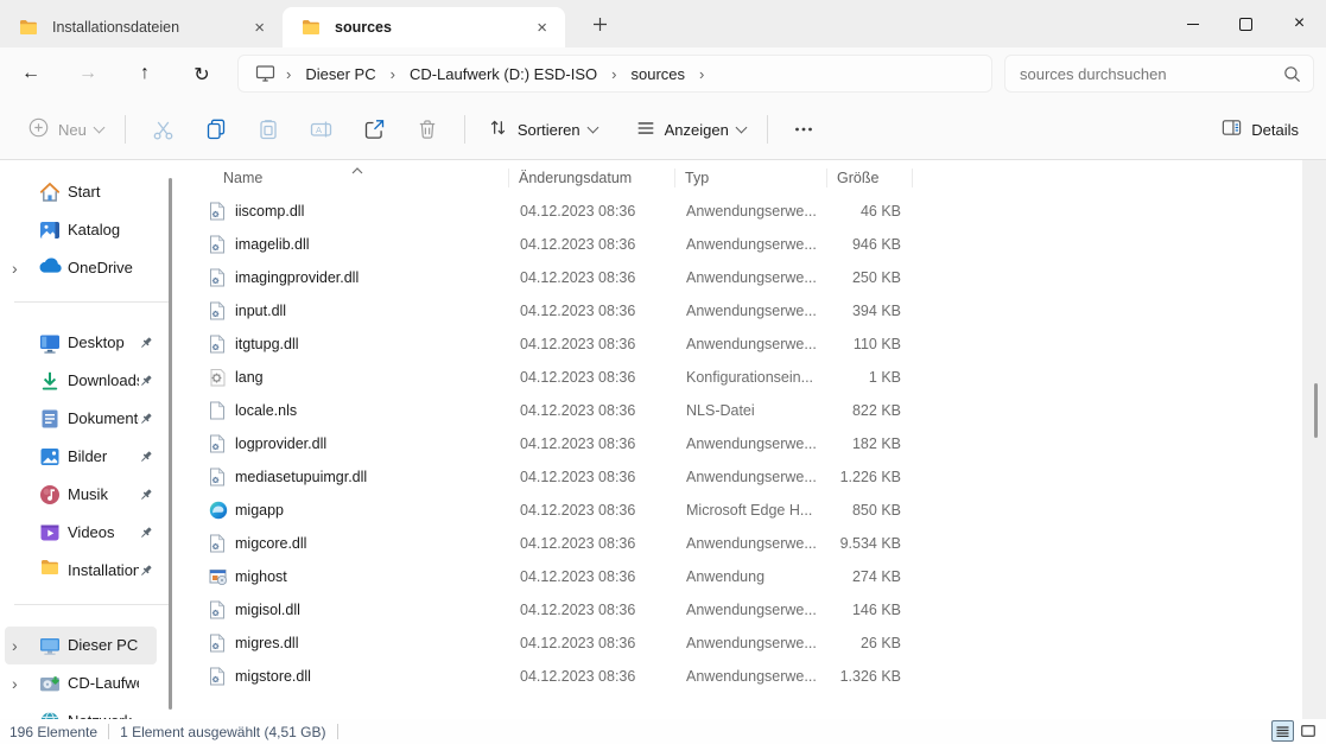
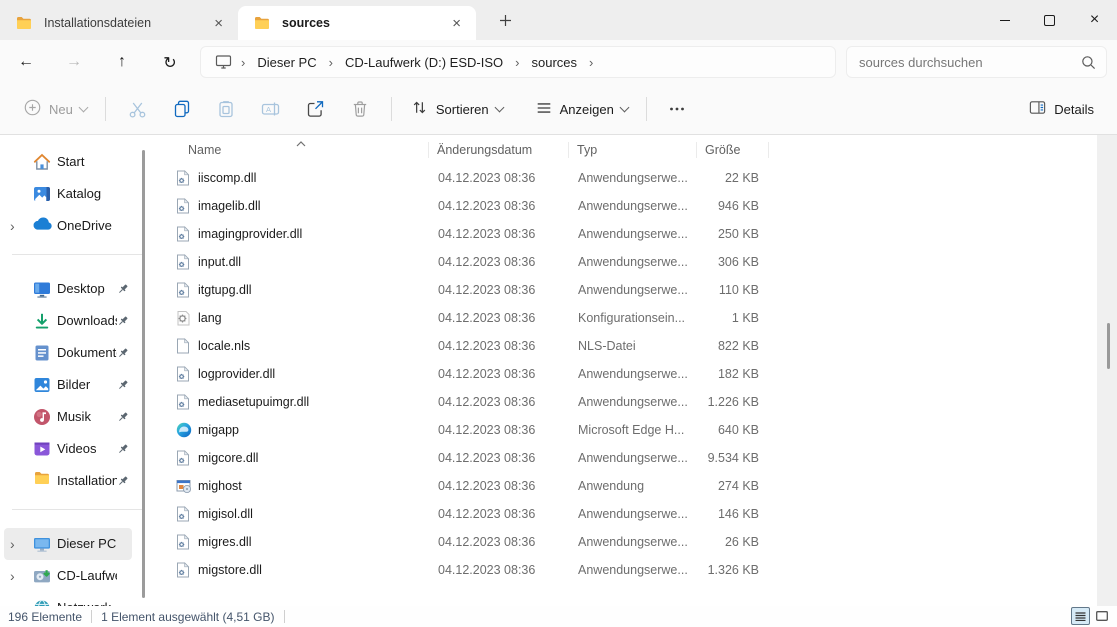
  Installationsdateien
  ×
  sources
  ×
  ×
  ←
  →
  ↑
  ↻
  ›
  Dieser PC
  ›
  CD-Laufwerk (D:) ESD-ISO
  ›
  sources
  ›
  sources durchsuchen
  Neu
  A
  Sortieren
  Anzeigen
  Details
  Start
  Katalog
  ›
  OneDrive
  Desktop
  Download
  Dokument
  Bilder
  Musik
  Videos
  ›
  Dieser PC
  ›
  Name
  Änderungsdatum
  Typ
  Größe
  iiscomp.dll
  04.12.2023 08:36
  Anwendungserwe...
- 46 KB
+ 22 KB
  imagelib.dll
  04.12.2023 08:36
  Anwendungserwe...
  946 KB
  imagingprovider.dll
  04.12.2023 08:36
  Anwendungserwe...
  250 KB
  input.dll
  04.12.2023 08:36
  Anwendungserwe...
- 394 KB
+ 306 KB
  itgtupg.dll
  04.12.2023 08:36
  Anwendungserwe...
  110 KB
  lang
  04.12.2023 08:36
  Konfigurationsein...
  1 KB
  locale.nls
  04.12.2023 08:36
  NLS-Datei
  822 KB
  logprovider.dll
  04.12.2023 08:36
  Anwendungserwe...
  182 KB
  mediasetupuimgr.dll
  04.12.2023 08:36
  Anwendungserwe...
  1.226 KB
  migapp
  04.12.2023 08:36
  Microsoft Edge H...
- 850 KB
+ 640 KB
  migcore.dll
  04.12.2023 08:36
  Anwendungserwe...
  9.534 KB
  mighost
  04.12.2023 08:36
  Anwendung
  274 KB
  migisol.dll
  04.12.2023 08:36
  Anwendungserwe...
  146 KB
  migres.dll
  04.12.2023 08:36
  Anwendungserwe...
  26 KB
  migstore.dll
  04.12.2023 08:36
  Anwendungserwe...
  1.326 KB
  196 Elemente
  1 Element ausgewählt (4,51 GB)
